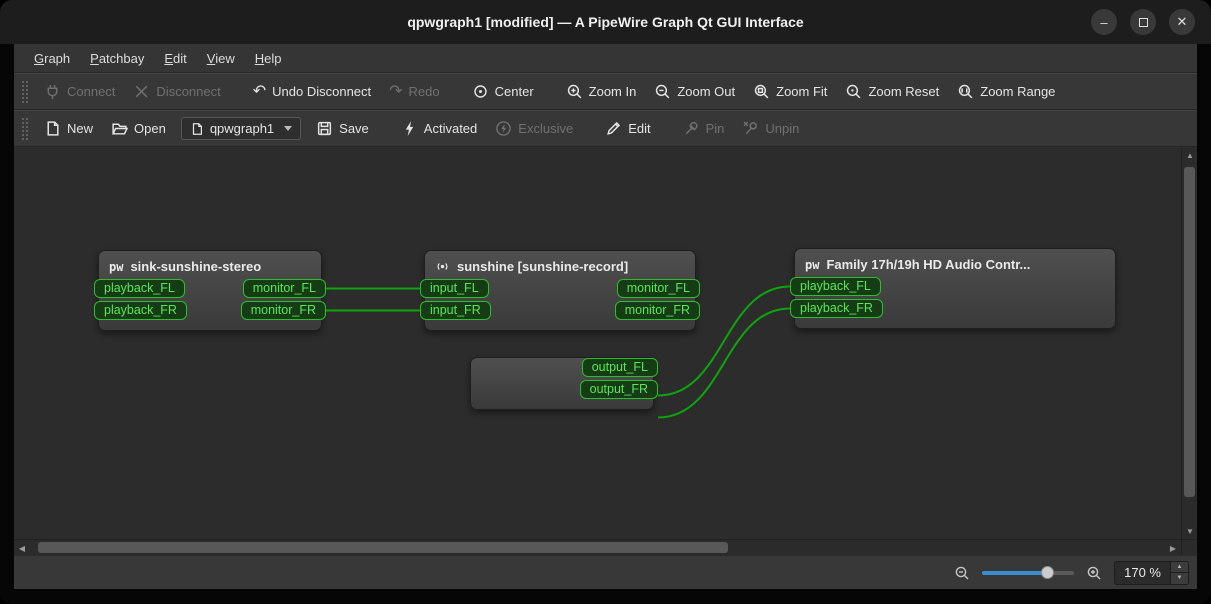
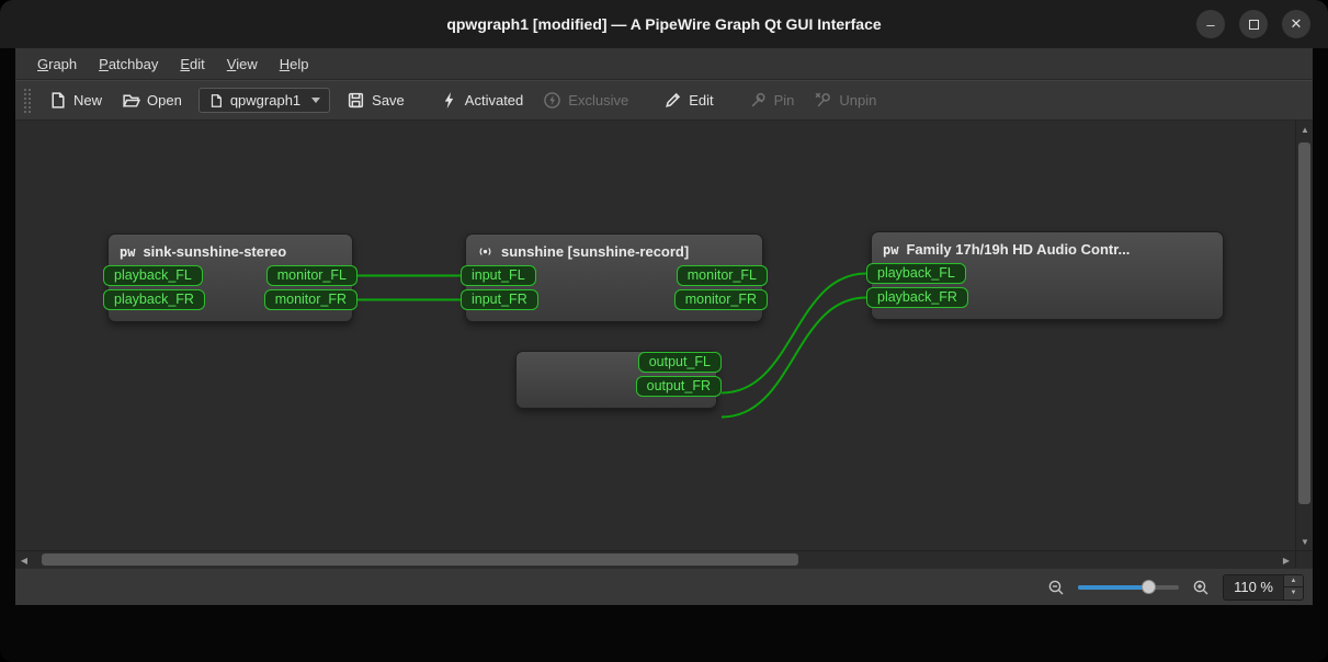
  qpwgraph1 [modified] — A PipeWire Graph Qt GUI Interface
  –
  ✕
  Graph
  Patchbay
  Edit
  View
  Help
- Connect
- Disconnect
- ↶
- Undo Disconnect
- ↷
- Redo
- Center
- Zoom In
- Zoom Out
- Zoom Fit
- Zoom Reset
- Zoom Range
  New
  Open
  qpwgraph1
  Save
  Activated
  Exclusive
  Edit
  Pin
  Unpin
  pw
  sink-sunshine-stereo
  playback_FL
  monitor_FL
  playback_FR
  monitor_FR
  sunshine [sunshine-record]
  input_FL
  monitor_FL
  input_FR
  monitor_FR
  pw
  Family 17h/19h HD Audio Contr...
  playback_FL
  playback_FR
  output_FL
  output_FR
  ▲
  ▼
  ◀
  ▶
- 170 %
+ 110 %
